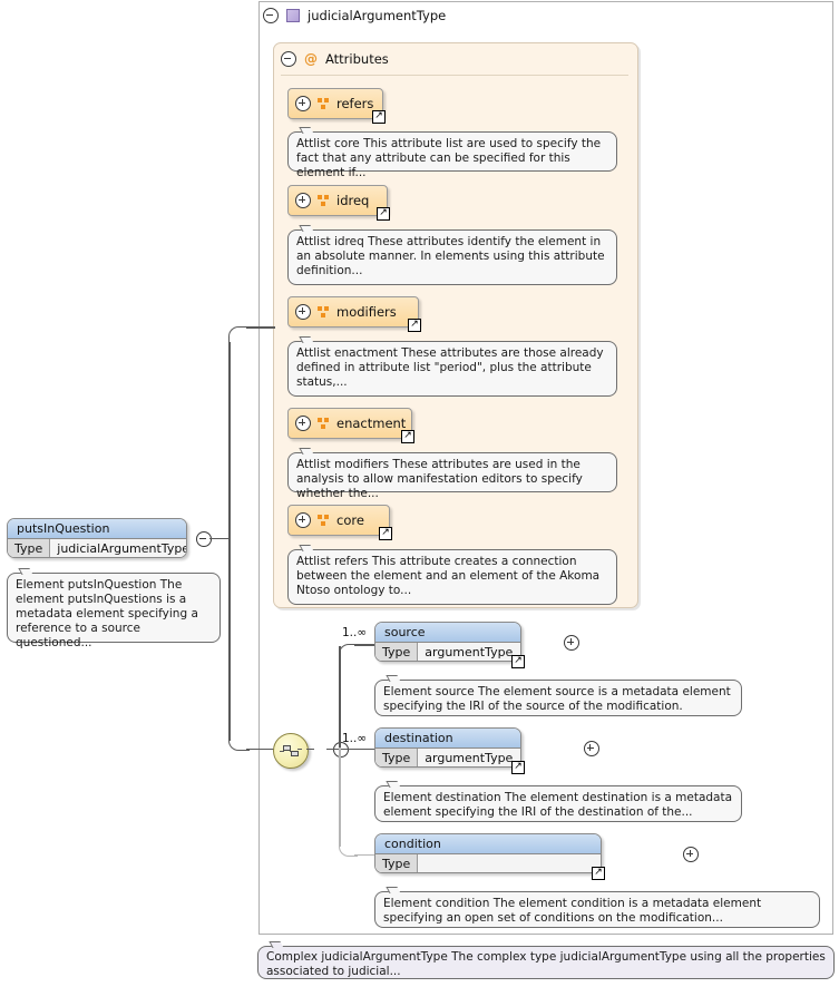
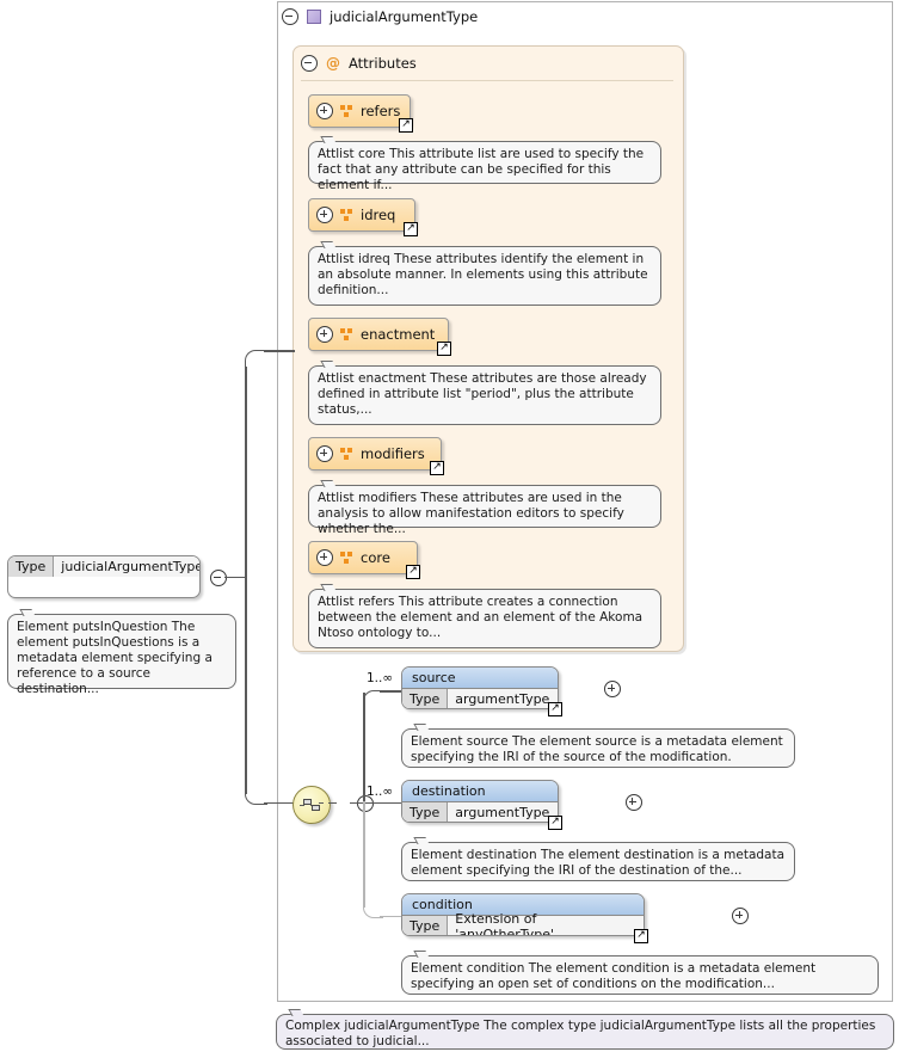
  judicialArgumentType
  @
  Attributes
  refers
  ↗
  Attlist core This attribute list are used to specify the fact that any attribute can be specified for this element if...
  idreq
  ↗
  Attlist idreq These attributes identify the element in an absolute manner. In elements using this attribute definition...
- modifiers
+ enactment
  ↗
  Attlist enactment These attributes are those already defined in attribute list "period", plus the attribute status,...
- enactment
+ modifiers
  ↗
  Attlist modifiers These attributes are used in the analysis to allow manifestation editors to specify whether the...
  core
  ↗
  Attlist refers This attribute creates a connection between the element and an element of the Akoma Ntoso ontology to...
- putsInQuestion
  Type
  judicialArgumentType
- Element putsInQuestion The element putsInQuestions is a metadata element specifying a reference to a source questioned...
+ Element putsInQuestion The element putsInQuestions is a metadata element specifying a reference to a source destination...
  1..∞
  source
  Type
  argumentType
  ↗
  Element source The element source is a metadata element specifying the IRI of the source of the modification.
  1..∞
  destination
  Type
  argumentType
  ↗
  Element destination The element destination is a metadata element specifying the IRI of the destination of the...
  condition
  Type
+ Extension of 'anyOtherType'
  ↗
  Element condition The element condition is a metadata element specifying an open set of conditions on the modification...
- Complex judicialArgumentType The complex type judicialArgumentType using all the properties associated to judicial...
+ Complex judicialArgumentType The complex type judicialArgumentType lists all the properties associated to judicial...
